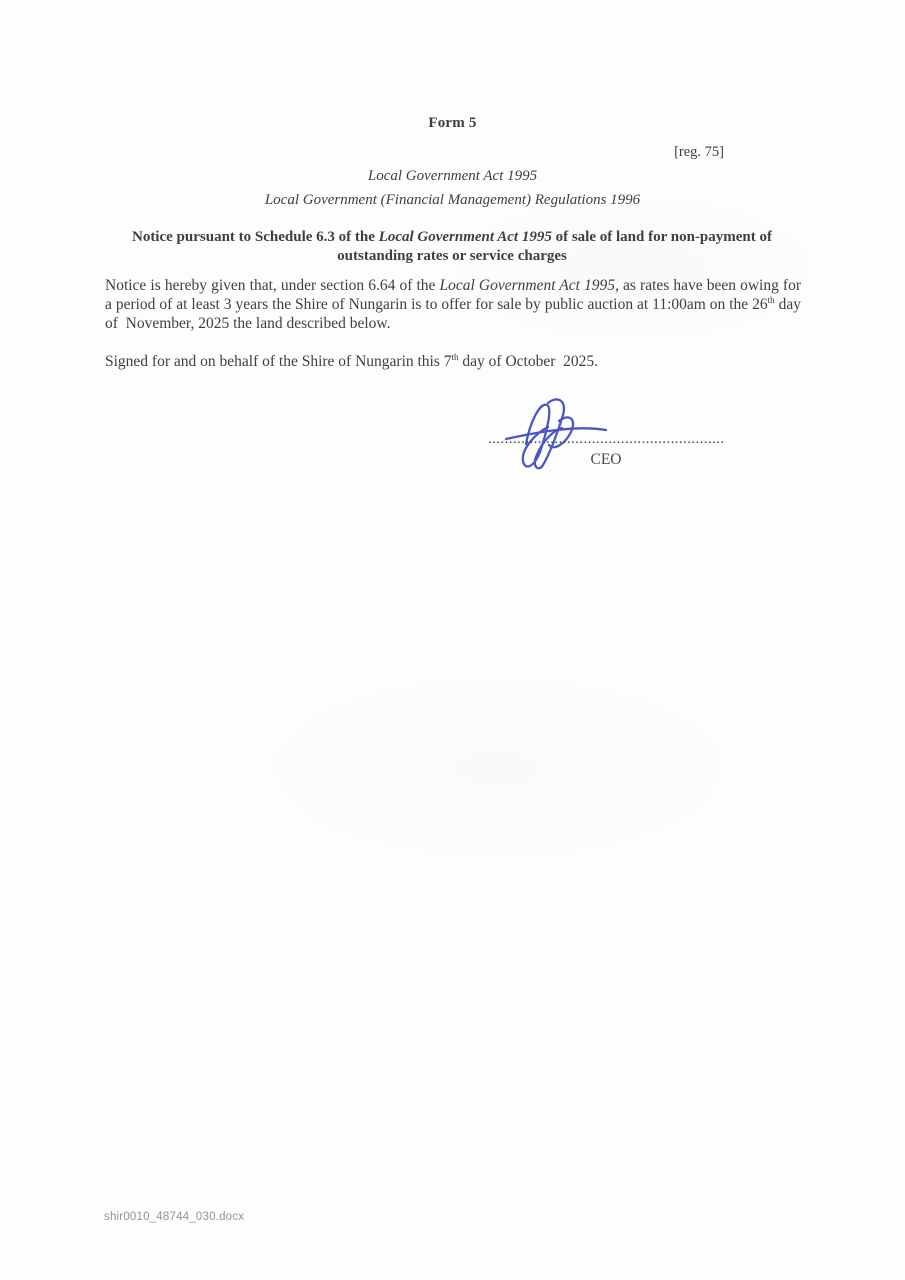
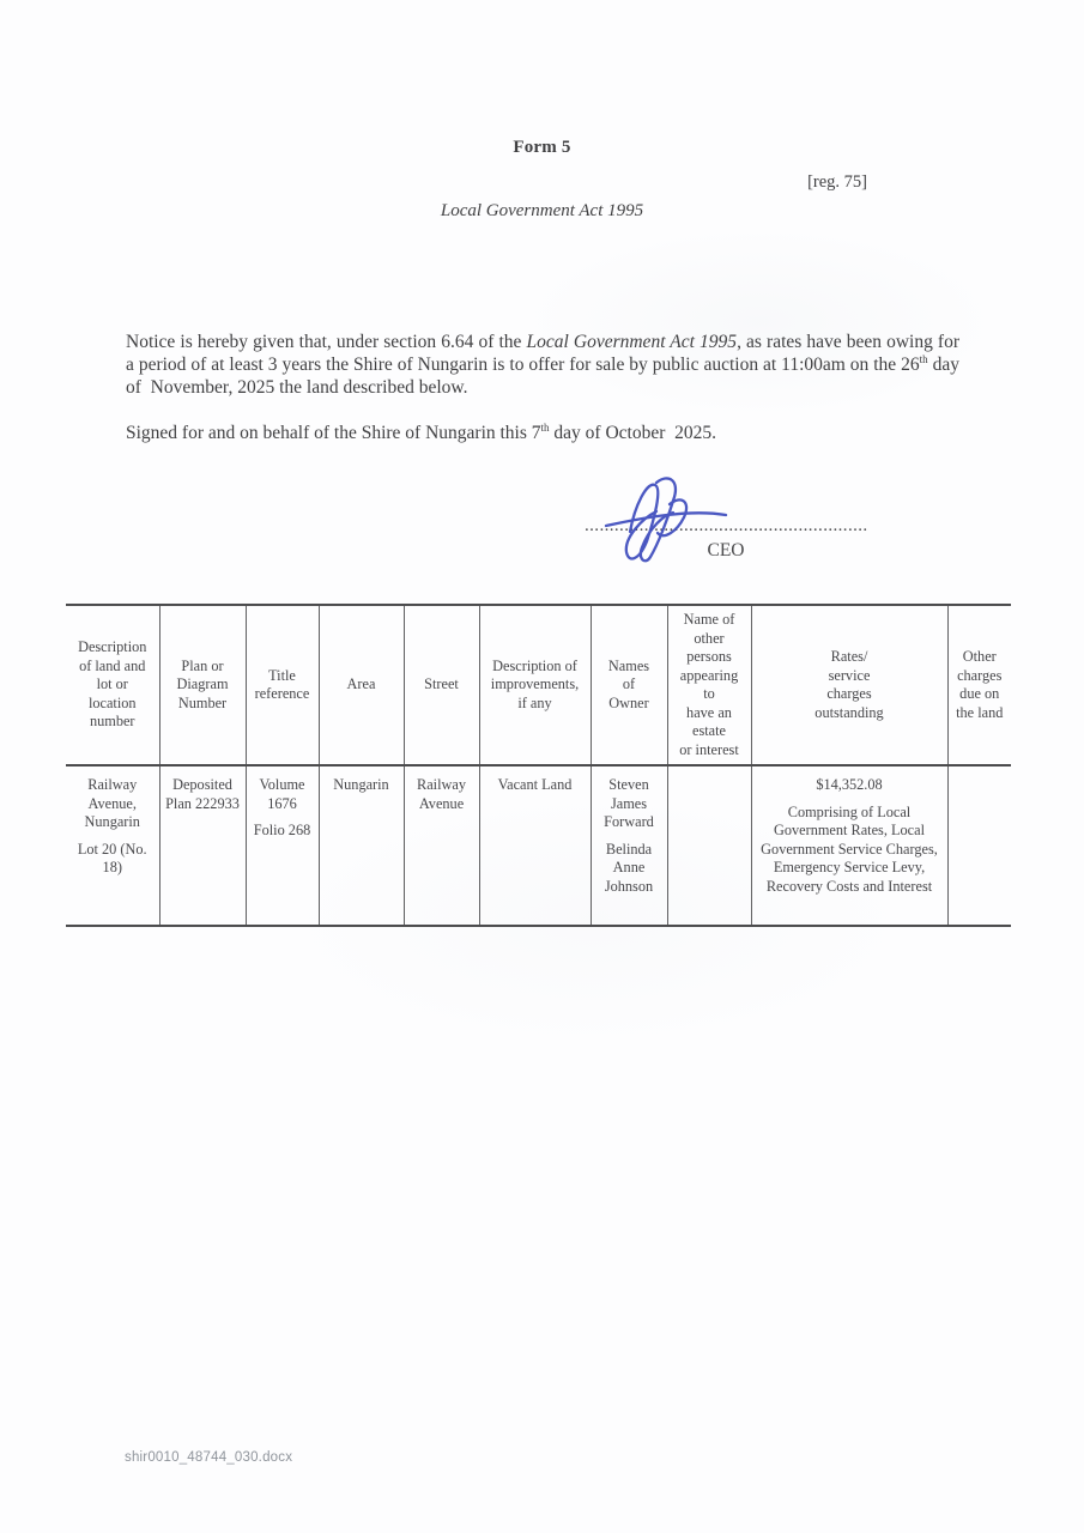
  Form 5
  [reg. 75]
  Local Government Act 1995
- Local Government (Financial Management) Regulations 1996
- Notice pursuant to Schedule 6.3 of the Local Government Act 1995 of sale of land for non-payment of outstanding rates or service charges
  Notice is hereby given that, under section 6.64 of the Local Government Act 1995, as rates have been owing for a period of at least 3 years the Shire of Nungarin is to offer for sale by public auction at 11:00am on the 26th day of November, 2025 the land described below.
  Signed for and on behalf of the Shire of Nungarin this 7th day of October 2025.
  ...................................................
  CEO
+ Description of land and lot or location number	Plan or Diagram Number	Title reference	Area	Street	Description of improvements, if any	Names of Owner	Name of other persons appearing to have an estate or interest	Rates/ service charges outstanding	Other charges due on the land
+ Railway Avenue, Nungarin Lot 20 (No. 18)	Deposited Plan 222933	Volume 1676 Folio 268	Nungarin	Railway Avenue	Vacant Land	Steven James Forward Belinda Anne Johnson		$14,352.08 Comprising of Local Government Rates, Local Government Service Charges, Emergency Service Levy, Recovery Costs and Interest
  shir0010_48744_030.docx
